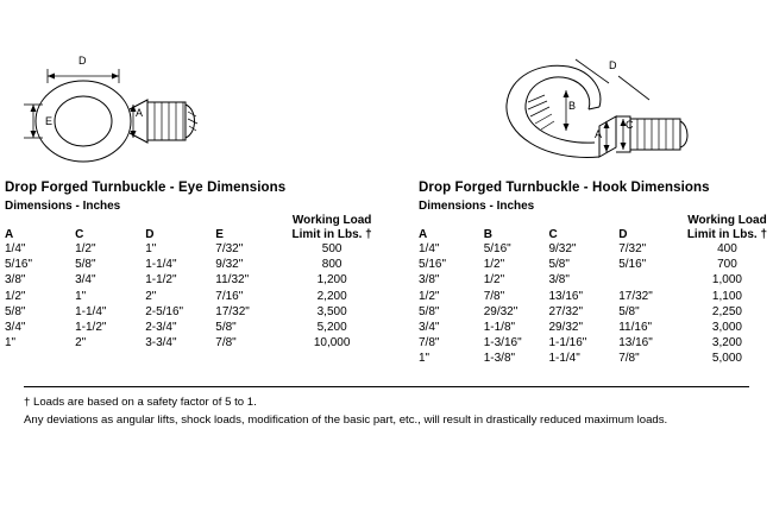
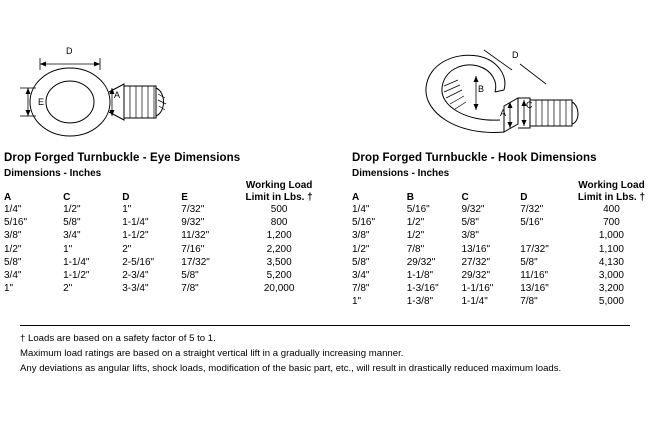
  D
  E
  A
  D
  B
  A
  C
  Drop Forged Turnbuckle - Eye Dimensions
  Dimensions - Inches
  A	C	D	E	Working Load Limit in Lbs. †
  1/4"	1/2"	1"	7/32"	500
  5/16"	5/8"	1-1/4"	9/32"	800
  3/8"	3/4"	1-1/2"	11/32"	1,200
  1/2"	1"	2"	7/16"	2,200
  5/8"	1-1/4"	2-5/16"	17/32"	3,500
  3/4"	1-1/2"	2-3/4"	5/8"	5,200
- 1"	2"	3-3/4"	7/8"	10,000
+ 1"	2"	3-3/4"	7/8"	20,000
  Drop Forged Turnbuckle - Hook Dimensions
  Dimensions - Inches
  A	B	C	D	Working Load Limit in Lbs. †
  1/4"	5/16"	9/32"	7/32"	400
  5/16"	1/2"	5/8"	5/16"	700
  3/8"	1/2"	3/8"		1,000
  1/2"	7/8"	13/16"	17/32"	1,100
- 5/8"	29/32"	27/32"	5/8"	2,250
+ 5/8"	29/32"	27/32"	5/8"	4,130
  3/4"	1-1/8"	29/32"	11/16"	3,000
  7/8"	1-3/16"	1-1/16"	13/16"	3,200
  1"	1-3/8"	1-1/4"	7/8"	5,000
  † Loads are based on a safety factor of 5 to 1.
+ Maximum load ratings are based on a straight vertical lift in a gradually increasing manner.
  Any deviations as angular lifts, shock loads, modification of the basic part, etc., will result in drastically reduced maximum loads.
